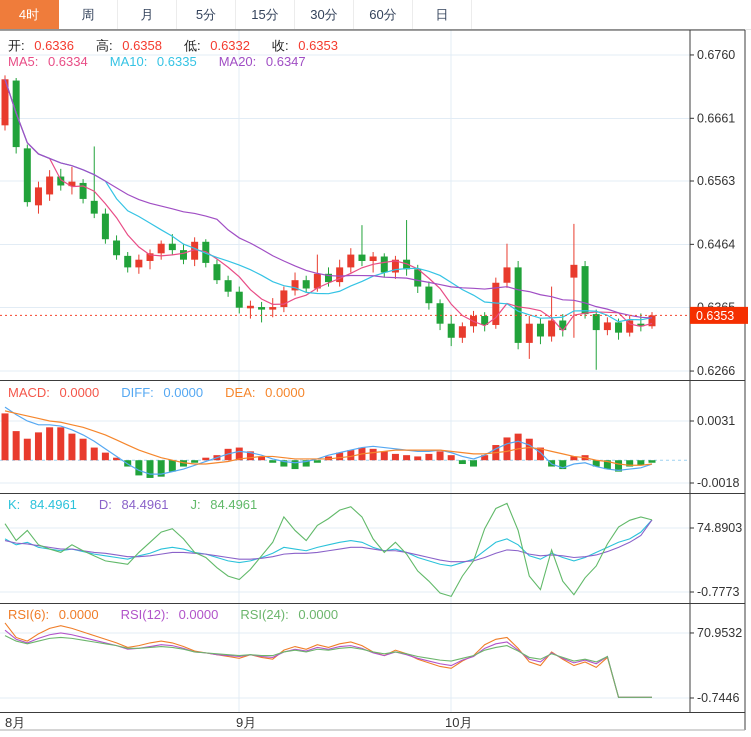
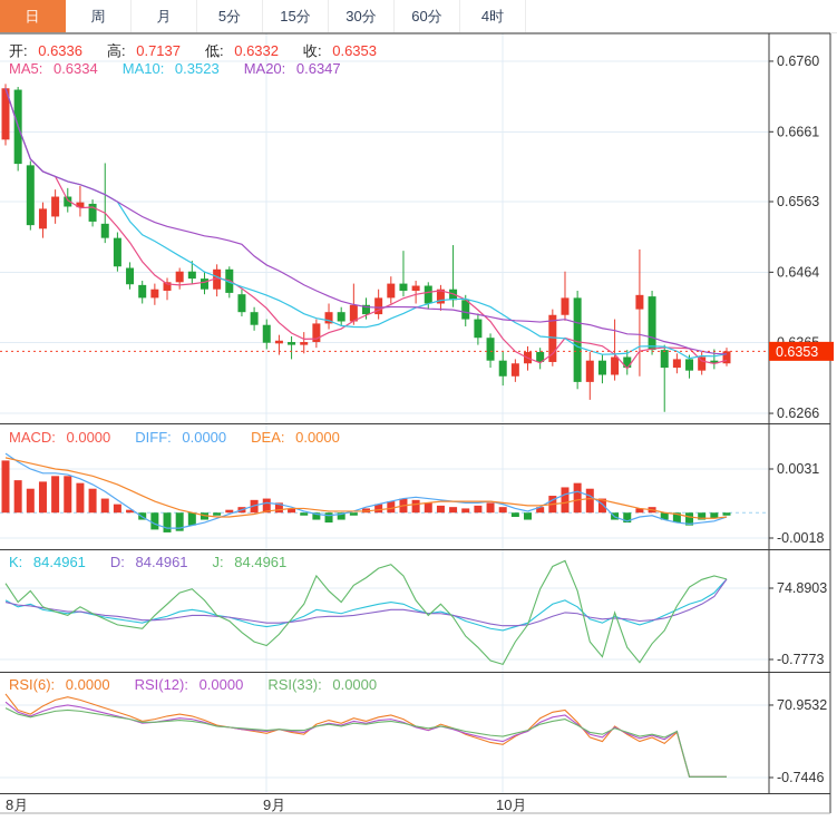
- 4时
+ 日
  周
  月
  5分
  15分
  30分
  60分
- 日
+ 4时
  0.6760
  0.6661
  0.6563
  0.6464
  0.6266
  0.0031
  -0.0018
  74.8903
  -0.7773
  70.9532
  -0.7446
  0.6353
- 开: 0.6336 高: 0.6358 低: 0.6332 收: 0.6353
+ 开: 0.6336 高: 0.7137 低: 0.6332 收: 0.6353
- MA5: 0.6334 MA10: 0.6335 MA20: 0.6347
+ MA5: 0.6334 MA10: 0.3523 MA20: 0.6347
  MACD: 0.0000 DIFF: 0.0000 DEA: 0.0000
  K: 84.4961 D: 84.4961 J: 84.4961
- RSI(6): 0.0000 RSI(12): 0.0000 RSI(24): 0.0000
+ RSI(6): 0.0000 RSI(12): 0.0000 RSI(33): 0.0000
  8月
  9月
  10月
